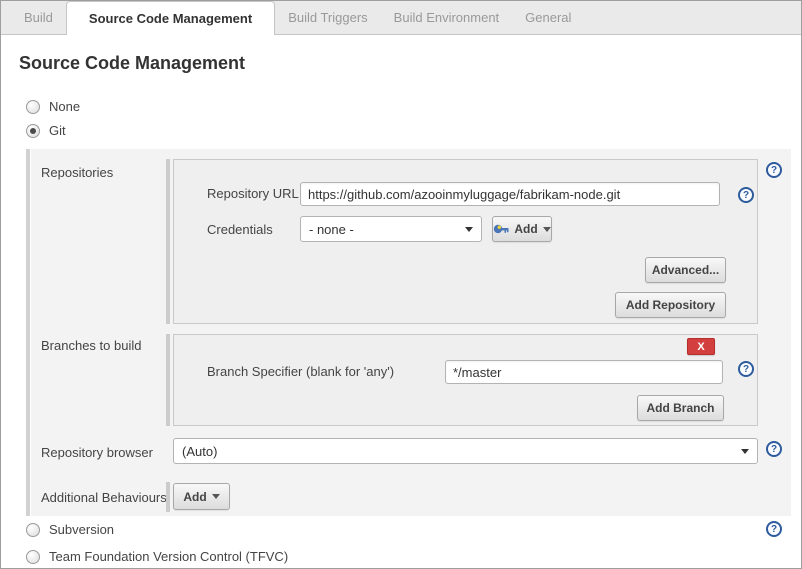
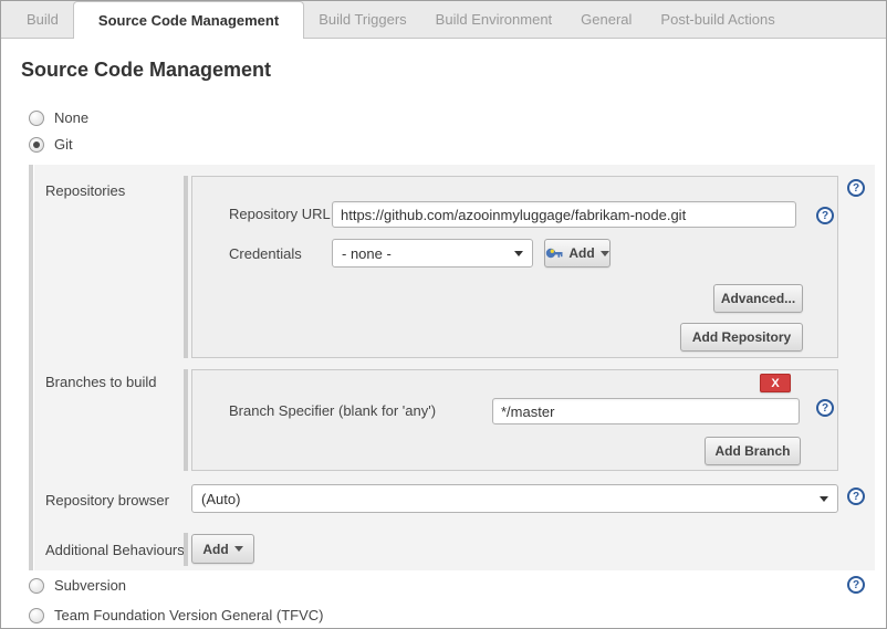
  Build
  Source Code Management
  Build Triggers
  Build Environment
  General
+ Post-build Actions
  Source Code Management
  None
  Git
  Repositories
  Repository URL
  https://github.com/azooinmyluggage/fabrikam-node.git
  Credentials
  - none -
  Add
  Advanced...
  Add Repository
  ?
  ?
  Branches to build
  X
  Branch Specifier (blank for 'any')
  */master
  Add Branch
  ?
  Repository browser
  (Auto)
  ?
  Additional Behaviours
  Add
  Subversion
  ?
- Team Foundation Version Control (TFVC)
+ Team Foundation Version General (TFVC)
